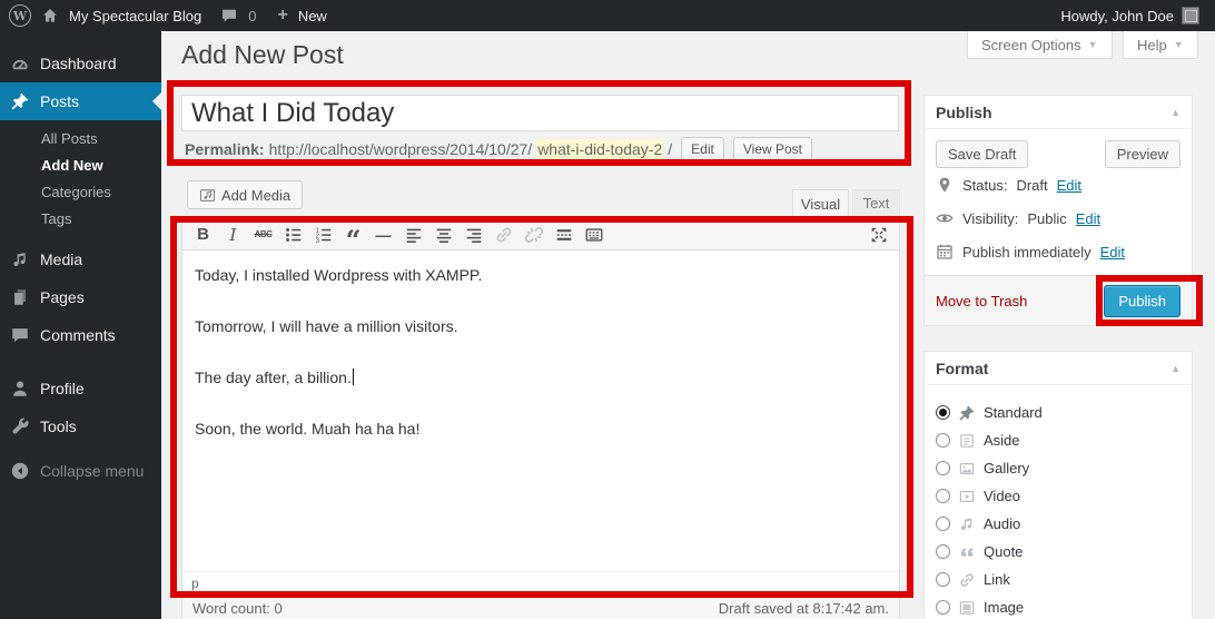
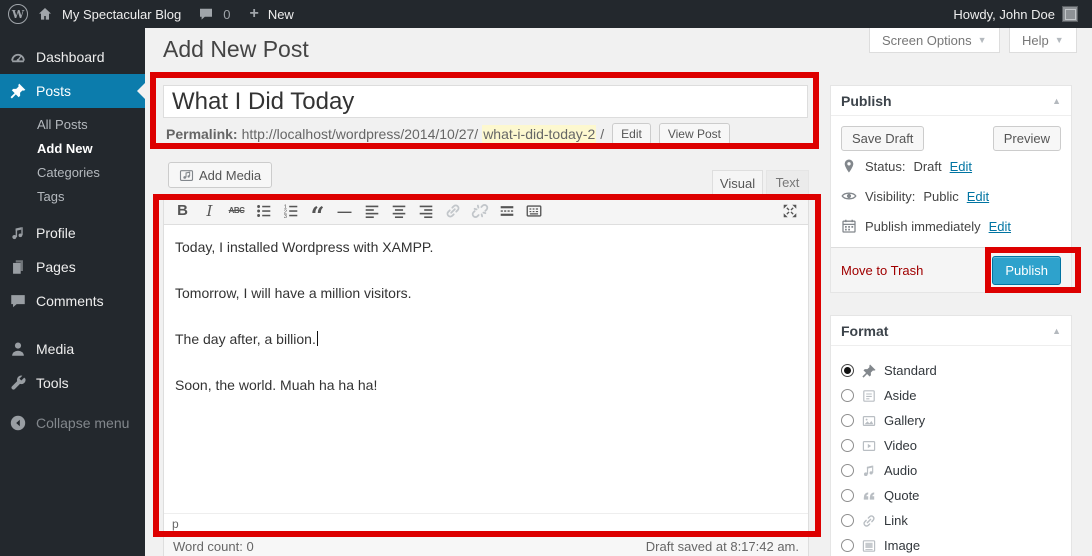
  W
  My Spectacular Blog
  0
  +
  New
  Howdy, John Doe
  Dashboard
  Posts
  All Posts
  Add New
  Categories
  Tags
- Media
+ Profile
  Pages
  Comments
- Profile
+ Media
  Tools
  Collapse menu
  Add New Post
  Screen Options
  ▼
  Help
  ▼
  What I Did Today
  Permalink:
  http://localhost/wordpress/2014/10/27/
  what-i-did-today-2
  /
  Edit
  View Post
  Add Media
  Visual
  Text
  B
  I
  ABC
  “
  —
  Today, I installed Wordpress with XAMPP.
  Tomorrow, I will have a million visitors.
  The day after, a billion.
  Soon, the world. Muah ha ha ha!
  p
  Word count: 0
  Draft saved at 8:17:42 am.
  Publish
  ▲
  Save Draft
  Preview
  Status:
  Draft
  Edit
  Visibility:
  Public
  Edit
  Publish immediately
  Edit
  Move to Trash
  Publish
  Format
  ▲
  Standard
  Aside
  Gallery
  Video
  Audio
  Quote
  Link
  Image
